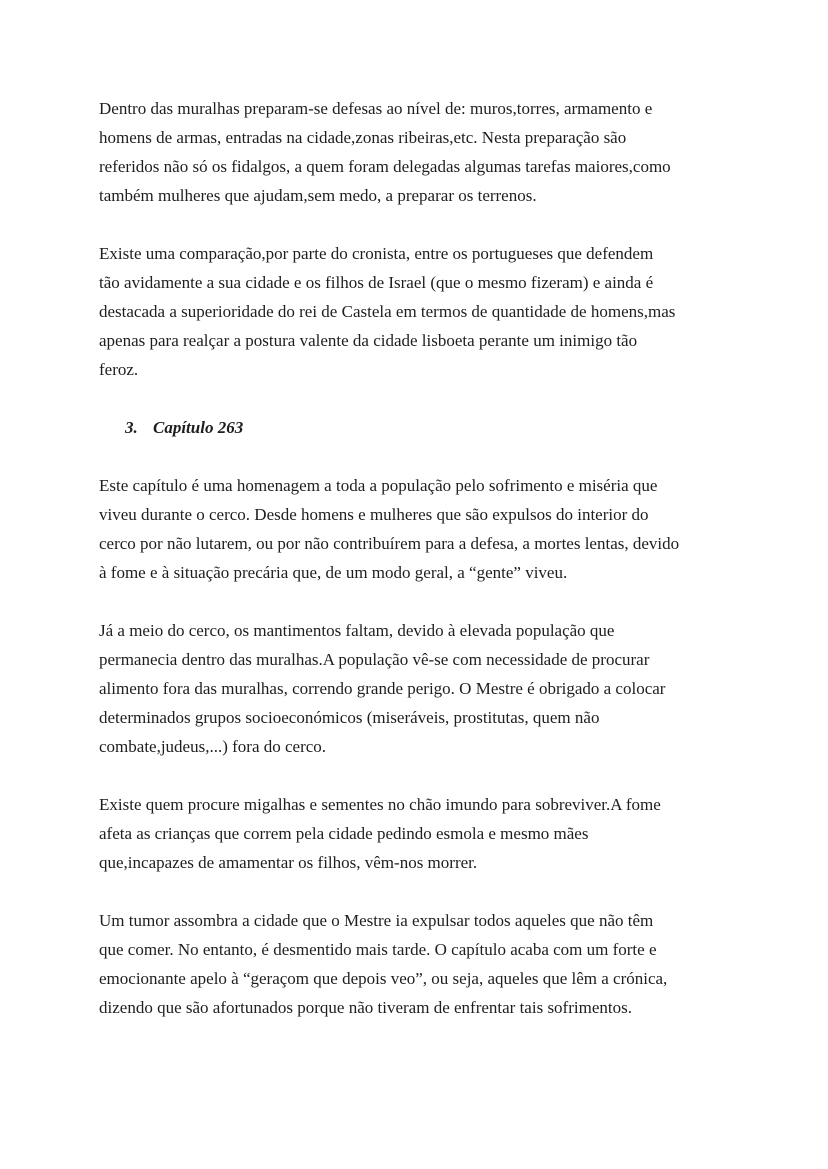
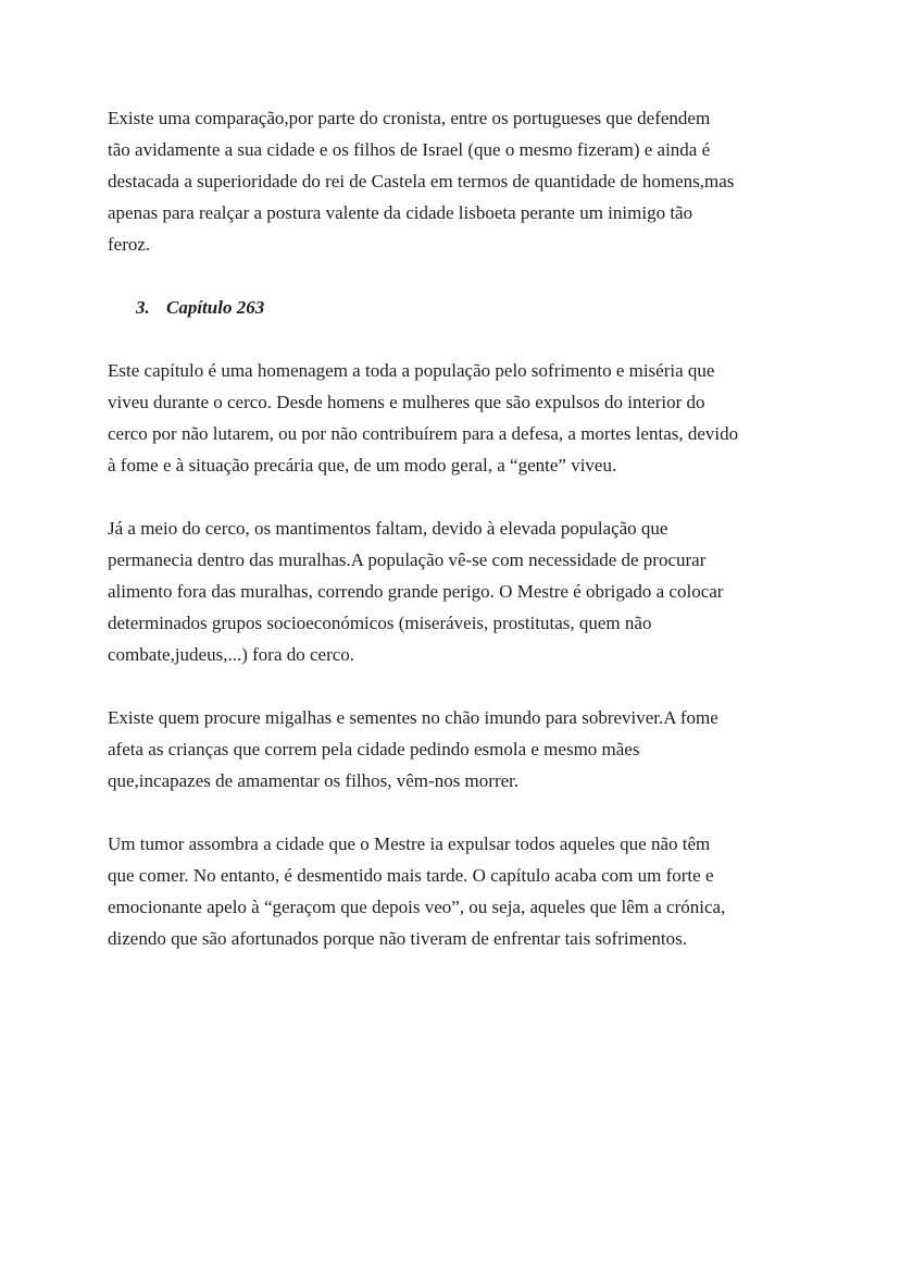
- Dentro das muralhas preparam-se defesas ao nível de: muros,torres, armamento e
- homens de armas, entradas na cidade,zonas ribeiras,etc. Nesta preparação são
- referidos não só os fidalgos, a quem foram delegadas algumas tarefas maiores,como
- também mulheres que ajudam,sem medo, a preparar os terrenos.
  Existe uma comparação,por parte do cronista, entre os portugueses que defendem
  tão avidamente a sua cidade e os filhos de Israel (que o mesmo fizeram) e ainda é
  destacada a superioridade do rei de Castela em termos de quantidade de homens,mas
  apenas para realçar a postura valente da cidade lisboeta perante um inimigo tão
  feroz.
  3. Capítulo 263
  Este capítulo é uma homenagem a toda a população pelo sofrimento e miséria que
  viveu durante o cerco. Desde homens e mulheres que são expulsos do interior do
  cerco por não lutarem, ou por não contribuírem para a defesa, a mortes lentas, devido
  à fome e à situação precária que, de um modo geral, a “gente” viveu.
  Já a meio do cerco, os mantimentos faltam, devido à elevada população que
  permanecia dentro das muralhas.A população vê-se com necessidade de procurar
  alimento fora das muralhas, correndo grande perigo. O Mestre é obrigado a colocar
  determinados grupos socioeconómicos (miseráveis, prostitutas, quem não
  combate,judeus,...) fora do cerco.
  Existe quem procure migalhas e sementes no chão imundo para sobreviver.A fome
  afeta as crianças que correm pela cidade pedindo esmola e mesmo mães
  que,incapazes de amamentar os filhos, vêm-nos morrer.
  Um tumor assombra a cidade que o Mestre ia expulsar todos aqueles que não têm
  que comer. No entanto, é desmentido mais tarde. O capítulo acaba com um forte e
  emocionante apelo à “geraçom que depois veo”, ou seja, aqueles que lêm a crónica,
  dizendo que são afortunados porque não tiveram de enfrentar tais sofrimentos.
